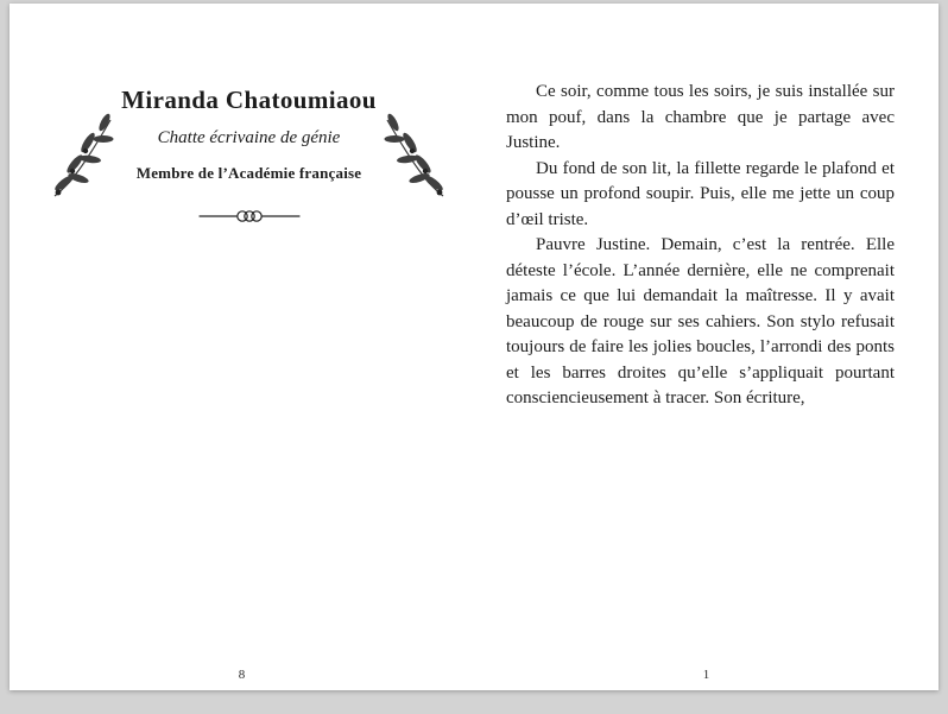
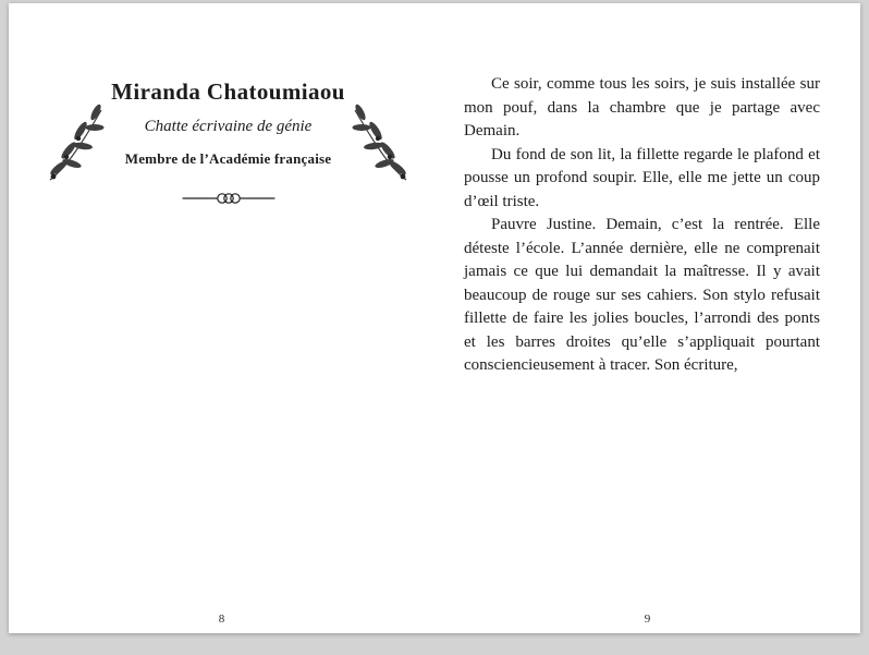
  Miranda Chatoumiaou
  Chatte écrivaine de génie
  Membre de l’Académie française
  8
- Ce soir, comme tous les soirs, je suis installée sur mon pouf, dans la chambre que je partage avec Justine.
+ Ce soir, comme tous les soirs, je suis installée sur mon pouf, dans la chambre que je partage avec Demain.
- Du fond de son lit, la fillette regarde le plafond et pousse un profond soupir. Puis, elle me jette un coup d’œil triste.
+ Du fond de son lit, la fillette regarde le plafond et pousse un profond soupir. Elle, elle me jette un coup d’œil triste.
- Pauvre Justine. Demain, c’est la rentrée. Elle déteste l’école. L’année dernière, elle ne comprenait jamais ce que lui demandait la maîtresse. Il y avait beaucoup de rouge sur ses cahiers. Son stylo refusait toujours de faire les jolies boucles, l’arrondi des ponts et les barres droites qu’elle s’appliquait pourtant consciencieusement à tracer. Son écriture,
+ Pauvre Justine. Demain, c’est la rentrée. Elle déteste l’école. L’année dernière, elle ne comprenait jamais ce que lui demandait la maîtresse. Il y avait beaucoup de rouge sur ses cahiers. Son stylo refusait fillette de faire les jolies boucles, l’arrondi des ponts et les barres droites qu’elle s’appliquait pourtant consciencieusement à tracer. Son écriture,
- 1
+ 9
